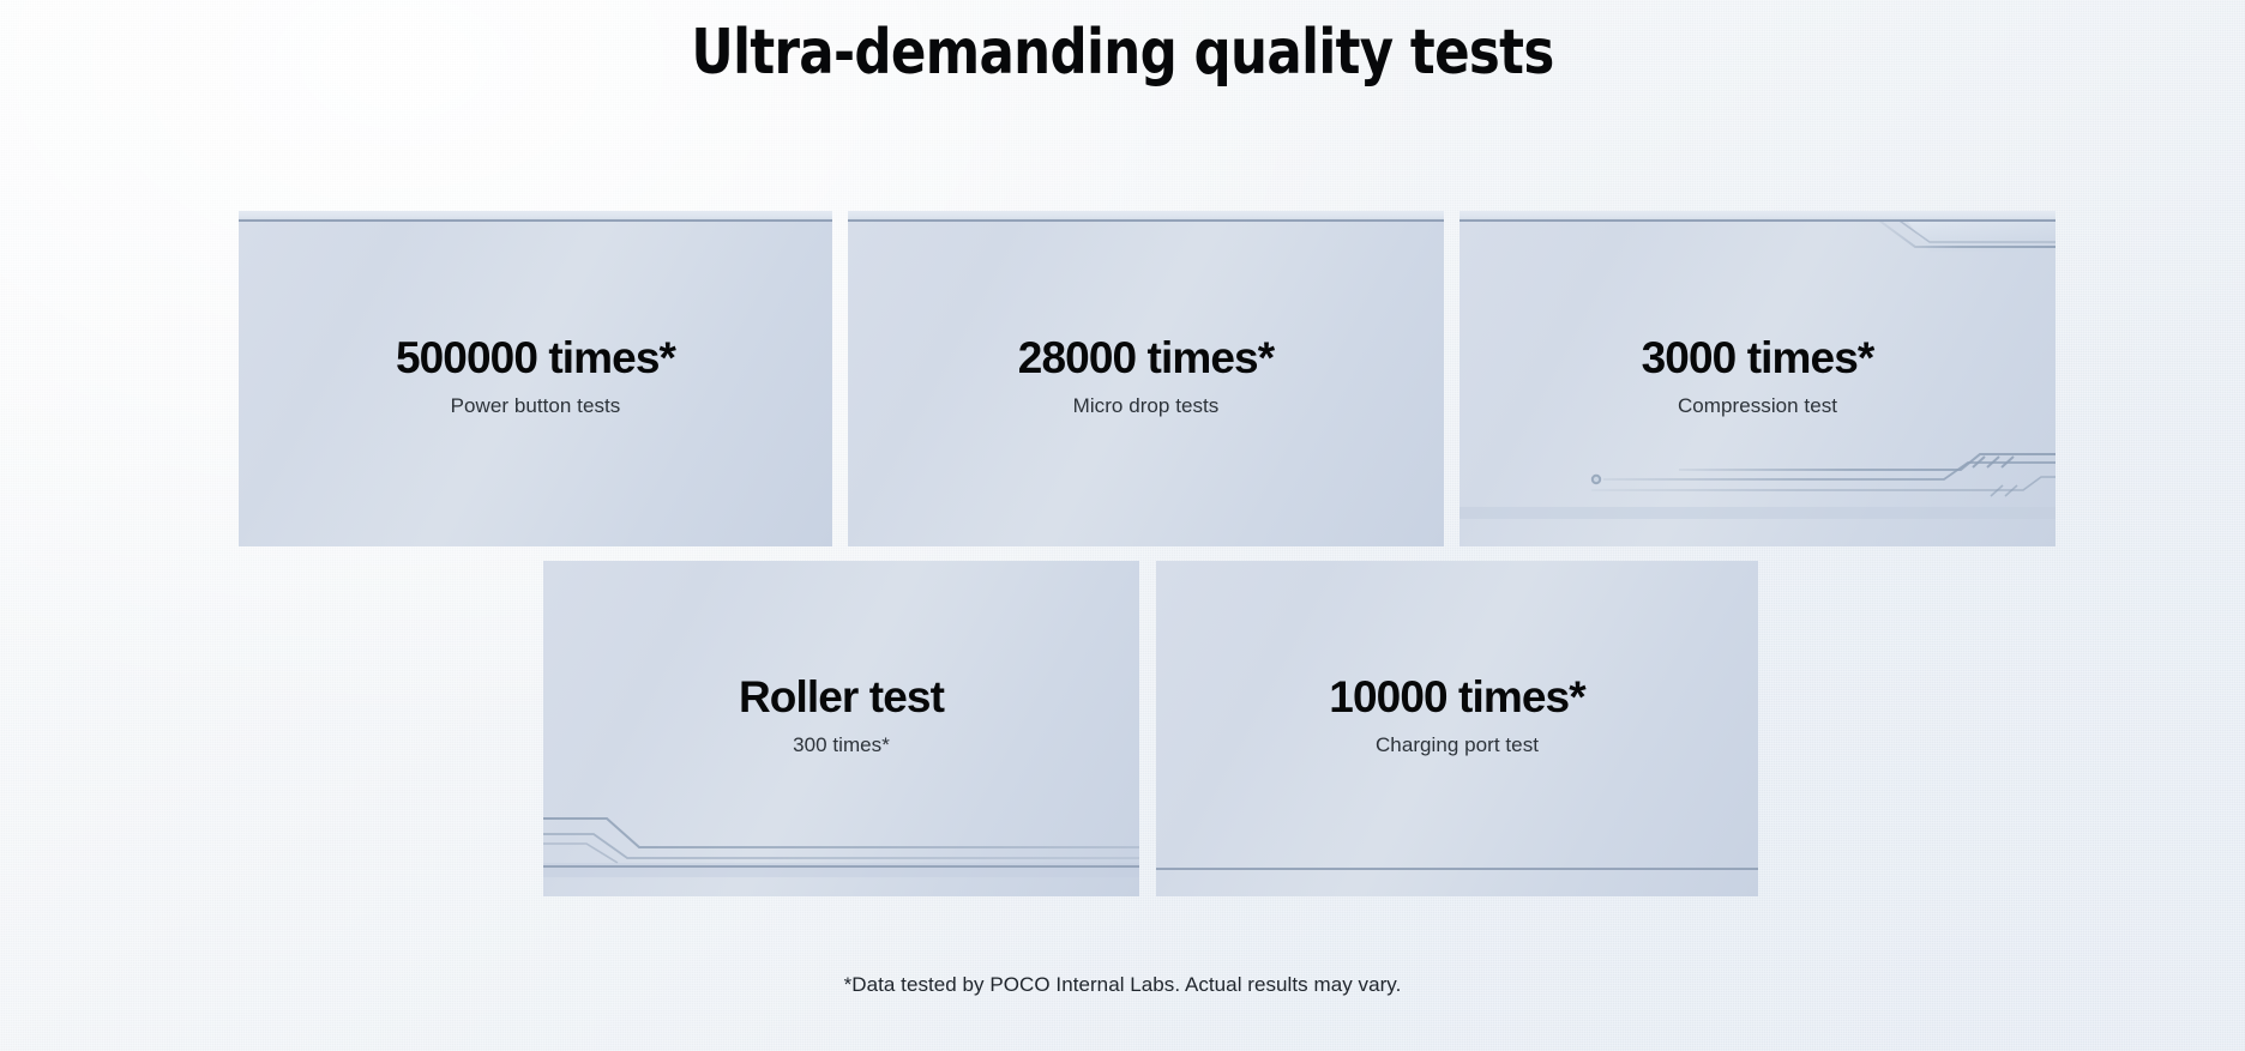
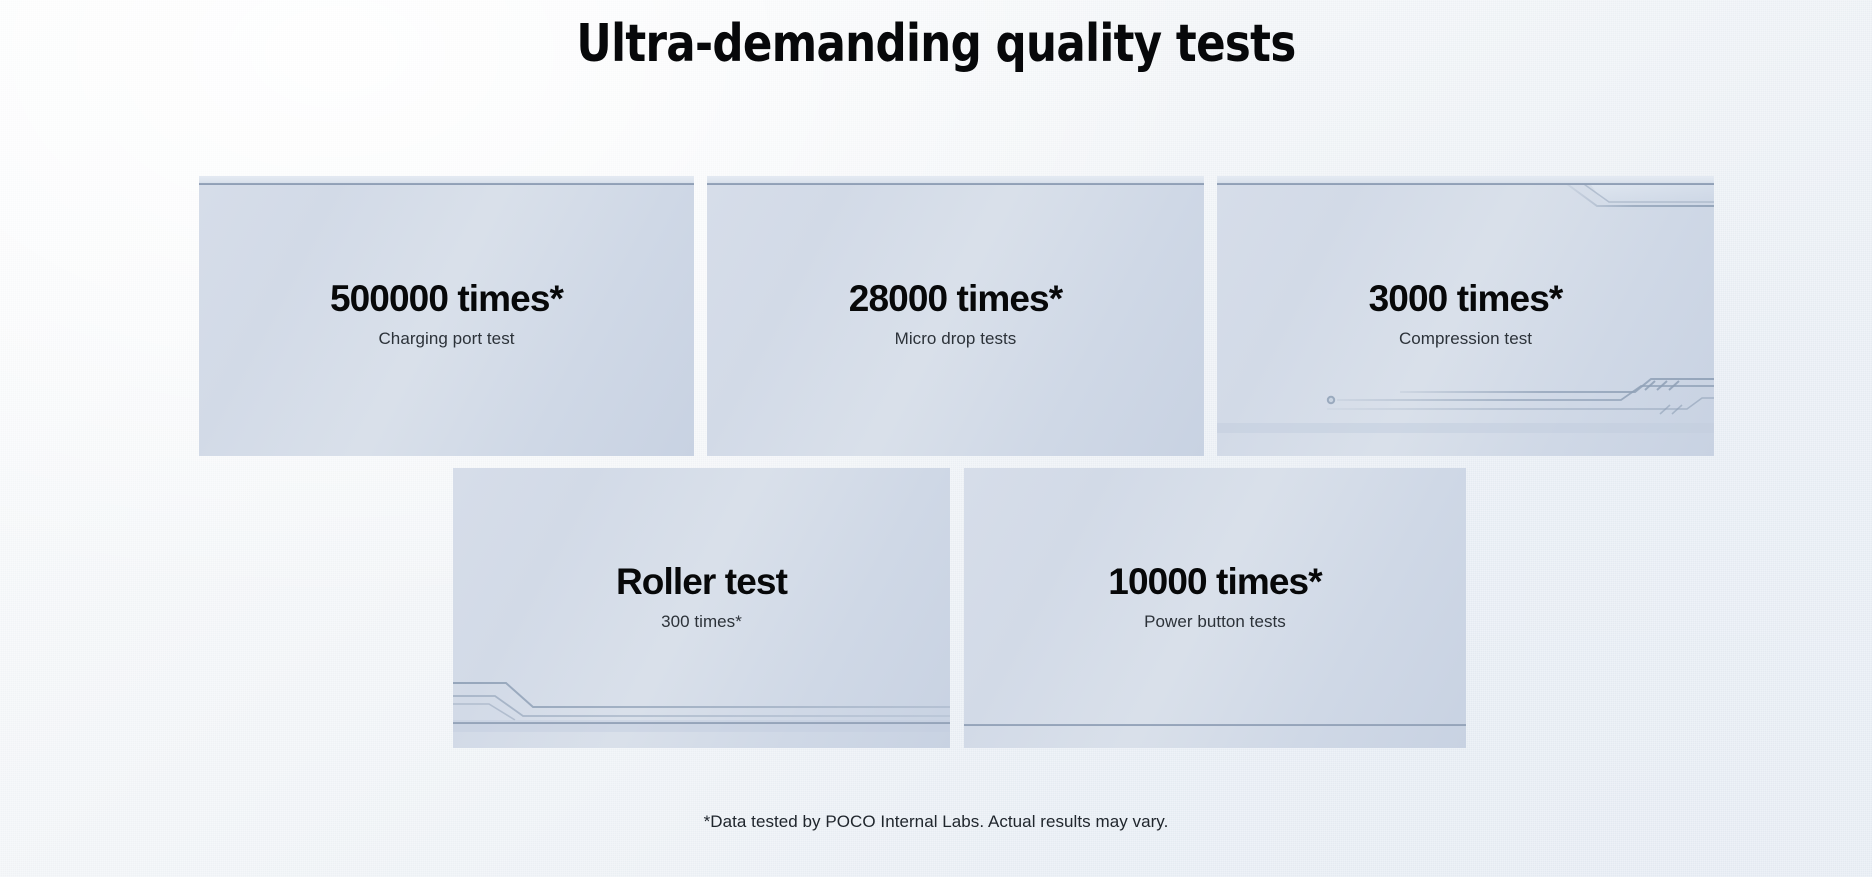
  Ultra-demanding quality tests
  500000 times*
- Power button tests
+ Charging port test
  28000 times*
  Micro drop tests
  3000 times*
  Compression test
  Roller test
  300 times*
  10000 times*
- Charging port test
+ Power button tests
  *Data tested by POCO Internal Labs. Actual results may vary.
